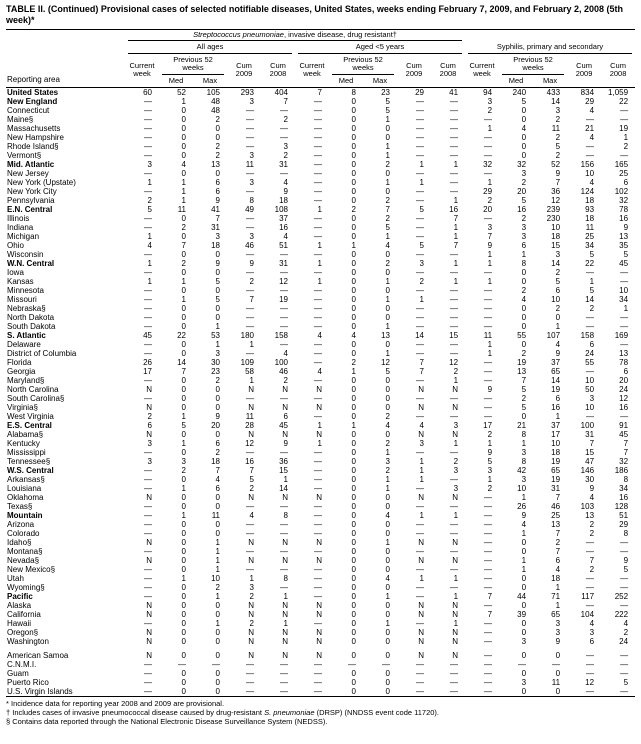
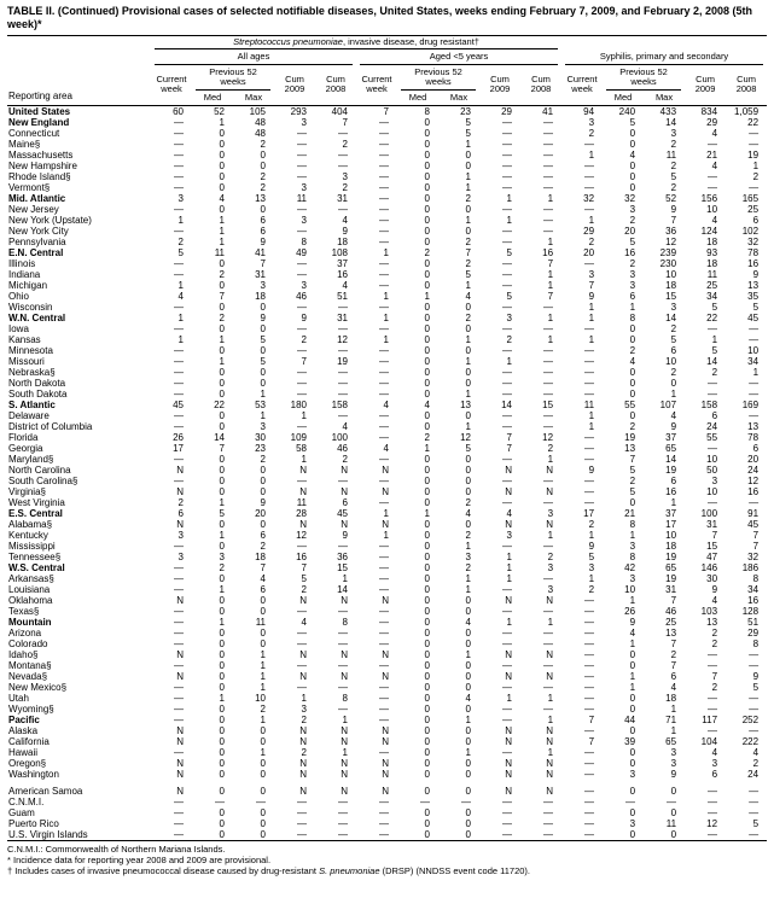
  TABLE II. (Continued) Provisional cases of selected notifiable diseases, United States, weeks ending February 7, 2009, and February 2, 2008 (5th week)*
  Reporting area	Streptococcus pneumoniae, invasive disease, drug resistant†	Syphilis, primary and secondary
  All ages	Aged <5 years
  Current week	Previous 52 weeks	Cum 2009	Cum 2008	Current week	Previous 52 weeks	Cum 2009	Cum 2008	Current week	Previous 52 weeks	Cum 2009	Cum 2008
  Med	Max	Med	Max	Med	Max
  United States	60	52	105	293	404	7	8	23	29	41	94	240	433	834	1,059
  New England	—	1	48	3	7	—	0	5	—	—	3	5	14	29	22
  Connecticut	—	0	48	—	—	—	0	5	—	—	2	0	3	4	—
  Maine§	—	0	2	—	2	—	0	1	—	—	—	0	2	—	—
  Massachusetts	—	0	0	—	—	—	0	0	—	—	1	4	11	21	19
  New Hampshire	—	0	0	—	—	—	0	0	—	—	—	0	2	4	1
  Rhode Island§	—	0	2	—	3	—	0	1	—	—	—	0	5	—	2
  Vermont§	—	0	2	3	2	—	0	1	—	—	—	0	2	—	—
  Mid. Atlantic	3	4	13	11	31	—	0	2	1	1	32	32	52	156	165
  New Jersey	—	0	0	—	—	—	0	0	—	—	—	3	9	10	25
  New York (Upstate)	1	1	6	3	4	—	0	1	1	—	1	2	7	4	6
  New York City	—	1	6	—	9	—	0	0	—	—	29	20	36	124	102
  Pennsylvania	2	1	9	8	18	—	0	2	—	1	2	5	12	18	32
  E.N. Central	5	11	41	49	108	1	2	7	5	16	20	16	239	93	78
  Illinois	—	0	7	—	37	—	0	2	—	7	—	2	230	18	16
  Indiana	—	2	31	—	16	—	0	5	—	1	3	3	10	11	9
  Michigan	1	0	3	3	4	—	0	1	—	1	7	3	18	25	13
  Ohio	4	7	18	46	51	1	1	4	5	7	9	6	15	34	35
  Wisconsin	—	0	0	—	—	—	0	0	—	—	1	1	3	5	5
  W.N. Central	1	2	9	9	31	1	0	2	3	1	1	8	14	22	45
  Iowa	—	0	0	—	—	—	0	0	—	—	—	0	2	—	—
  Kansas	1	1	5	2	12	1	0	1	2	1	1	0	5	1	—
  Minnesota	—	0	0	—	—	—	0	0	—	—	—	2	6	5	10
  Missouri	—	1	5	7	19	—	0	1	1	—	—	4	10	14	34
  Nebraska§	—	0	0	—	—	—	0	0	—	—	—	0	2	2	1
  North Dakota	—	0	0	—	—	—	0	0	—	—	—	0	0	—	—
  South Dakota	—	0	1	—	—	—	0	1	—	—	—	0	1	—	—
  S. Atlantic	45	22	53	180	158	4	4	13	14	15	11	55	107	158	169
  Delaware	—	0	1	1	—	—	0	0	—	—	1	0	4	6	—
  District of Columbia	—	0	3	—	4	—	0	1	—	—	1	2	9	24	13
  Florida	26	14	30	109	100	—	2	12	7	12	—	19	37	55	78
  Georgia	17	7	23	58	46	4	1	5	7	2	—	13	65	—	6
  Maryland§	—	0	2	1	2	—	0	0	—	1	—	7	14	10	20
  North Carolina	N	0	0	N	N	N	0	0	N	N	9	5	19	50	24
  South Carolina§	—	0	0	—	—	—	0	0	—	—	—	2	6	3	12
  Virginia§	N	0	0	N	N	N	0	0	N	N	—	5	16	10	16
  West Virginia	2	1	9	11	6	—	0	2	—	—	—	0	1	—	—
  E.S. Central	6	5	20	28	45	1	1	4	4	3	17	21	37	100	91
  Alabama§	N	0	0	N	N	N	0	0	N	N	2	8	17	31	45
  Kentucky	3	1	6	12	9	1	0	2	3	1	1	1	10	7	7
  Mississippi	—	0	2	—	—	—	0	1	—	—	9	3	18	15	7
  Tennessee§	3	3	18	16	36	—	0	3	1	2	5	8	19	47	32
  W.S. Central	—	2	7	7	15	—	0	2	1	3	3	42	65	146	186
  Arkansas§	—	0	4	5	1	—	0	1	1	—	1	3	19	30	8
  Louisiana	—	1	6	2	14	—	0	1	—	3	2	10	31	9	34
  Oklahoma	N	0	0	N	N	N	0	0	N	N	—	1	7	4	16
  Texas§	—	0	0	—	—	—	0	0	—	—	—	26	46	103	128
  Mountain	—	1	11	4	8	—	0	4	1	1	—	9	25	13	51
  Arizona	—	0	0	—	—	—	0	0	—	—	—	4	13	2	29
  Colorado	—	0	0	—	—	—	0	0	—	—	—	1	7	2	8
  Idaho§	N	0	1	N	N	N	0	1	N	N	—	0	2	—	—
  Montana§	—	0	1	—	—	—	0	0	—	—	—	0	7	—	—
  Nevada§	N	0	1	N	N	N	0	0	N	N	—	1	6	7	9
  New Mexico§	—	0	1	—	—	—	0	0	—	—	—	1	4	2	5
  Utah	—	1	10	1	8	—	0	4	1	1	—	0	18	—	—
  Wyoming§	—	0	2	3	—	—	0	0	—	—	—	0	1	—	—
  Pacific	—	0	1	2	1	—	0	1	—	1	7	44	71	117	252
  Alaska	N	0	0	N	N	N	0	0	N	N	—	0	1	—	—
  California	N	0	0	N	N	N	0	0	N	N	7	39	65	104	222
  Hawaii	—	0	1	2	1	—	0	1	—	1	—	0	3	4	4
  Oregon§	N	0	0	N	N	N	0	0	N	N	—	0	3	3	2
  Washington	N	0	0	N	N	N	0	0	N	N	—	3	9	6	24
  American Samoa	N	0	0	N	N	N	0	0	N	N	—	0	0	—	—
  C.N.M.I.	—	—	—	—	—	—	—	—	—	—	—	—	—	—	—
  Guam	—	0	0	—	—	—	0	0	—	—	—	0	0	—	—
  Puerto Rico	—	0	0	—	—	—	0	0	—	—	—	3	11	12	5
  U.S. Virgin Islands	—	0	0	—	—	—	0	0	—	—	—	0	0	—	—
+ C.N.M.I.: Commonwealth of Northern Mariana Islands.
  * Incidence data for reporting year 2008 and 2009 are provisional.
  † Includes cases of invasive pneumococcal disease caused by drug-resistant S. pneumoniae (DRSP) (NNDSS event code 11720).
- § Contains data reported through the National Electronic Disease Surveillance System (NEDSS).
